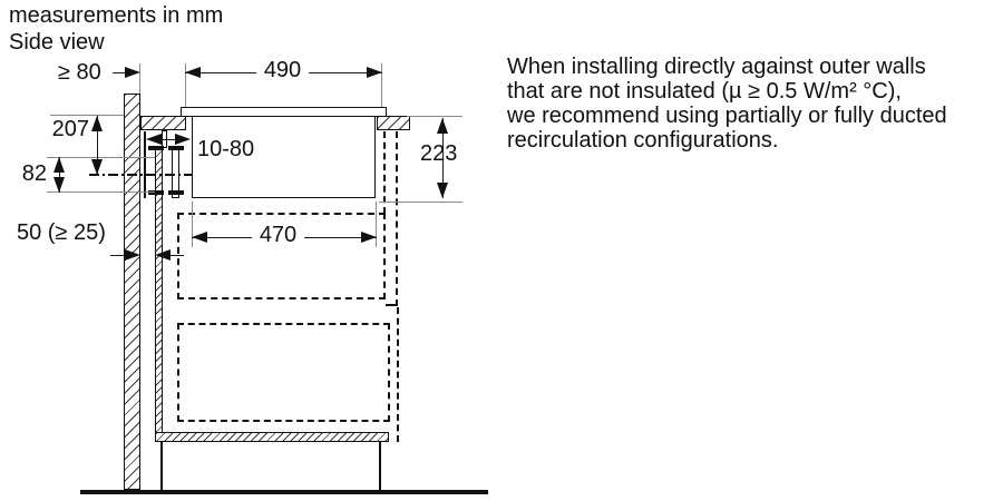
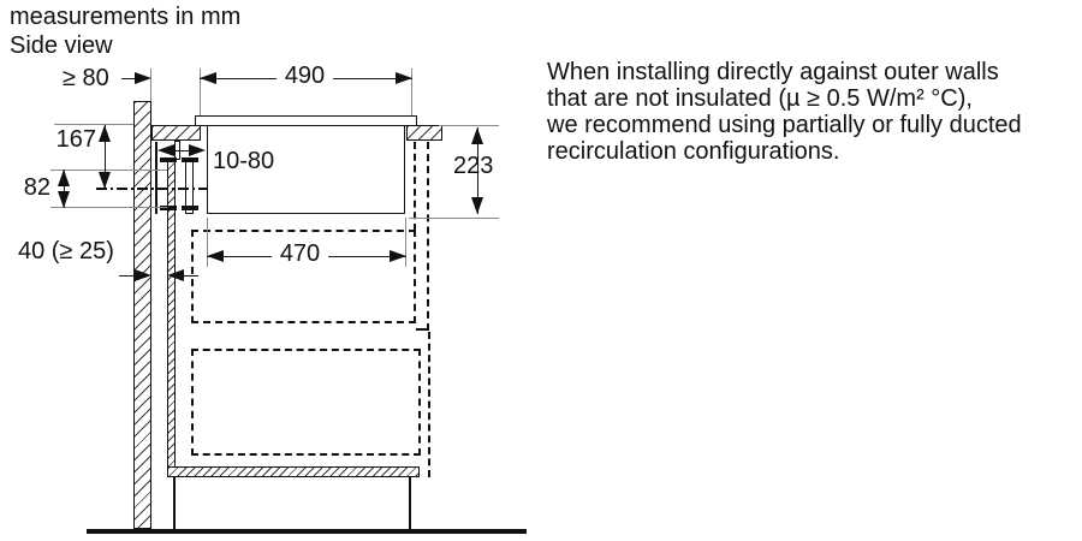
  measurements in mm
  Side view
  When installing directly against outer walls
  that are not insulated (µ ≥ 0.5 W/m² °C),
  we recommend using partially or fully ducted
  recirculation configurations.
  ≥ 80
  490
- 207
+ 167
  10-80
  82
  223
- 50 (≥ 25)
+ 40 (≥ 25)
  470
